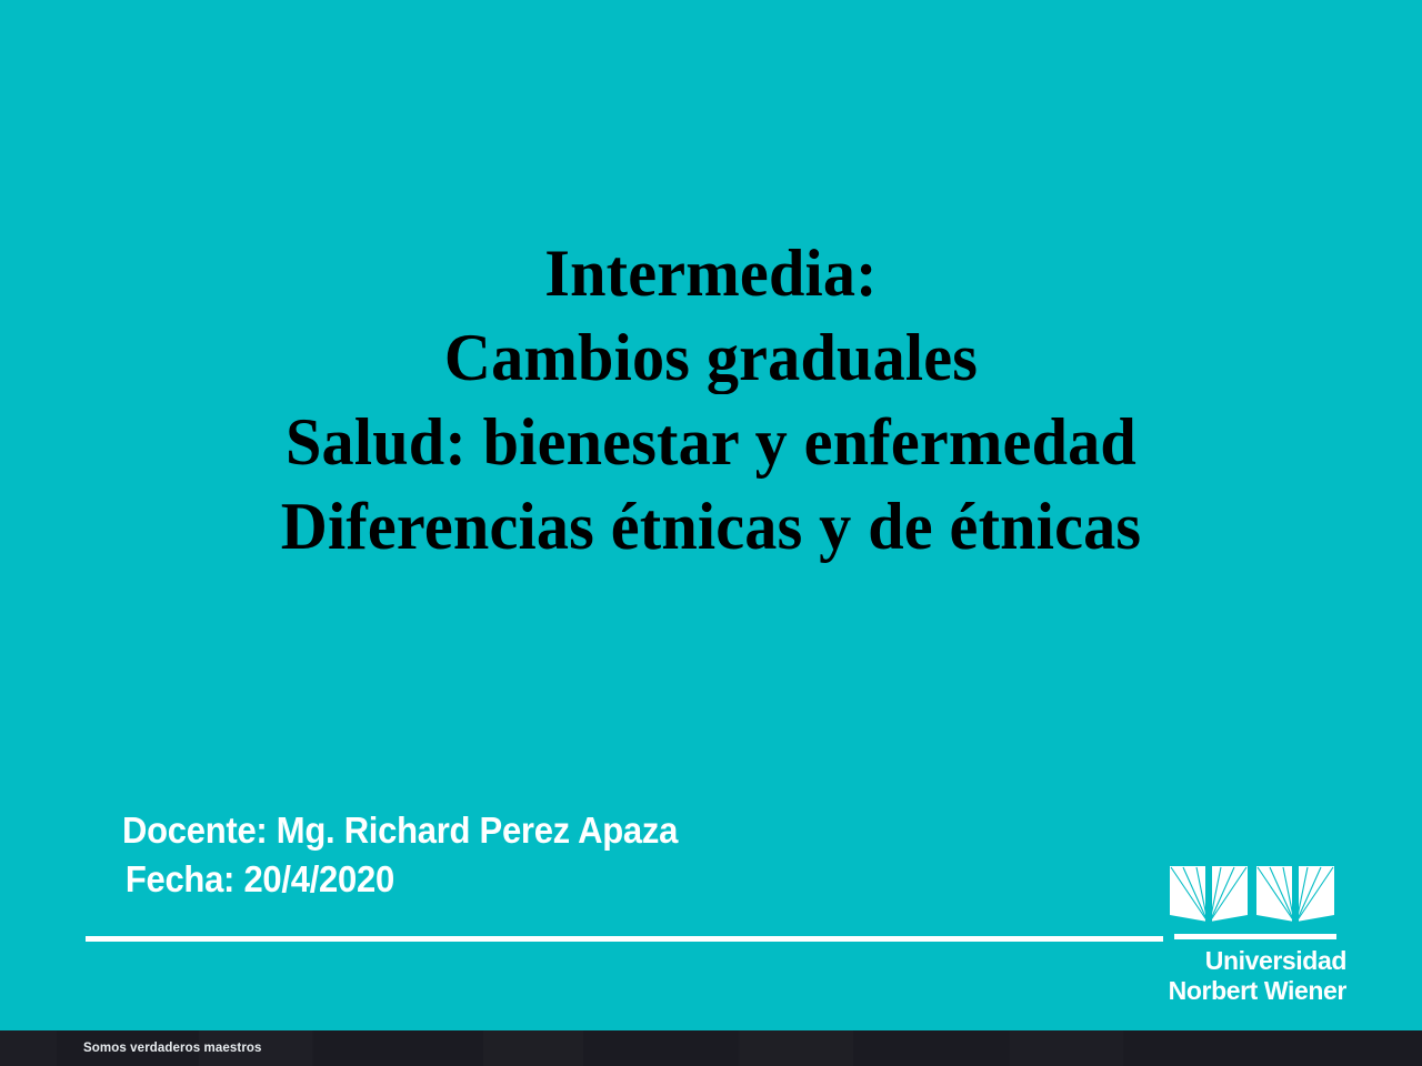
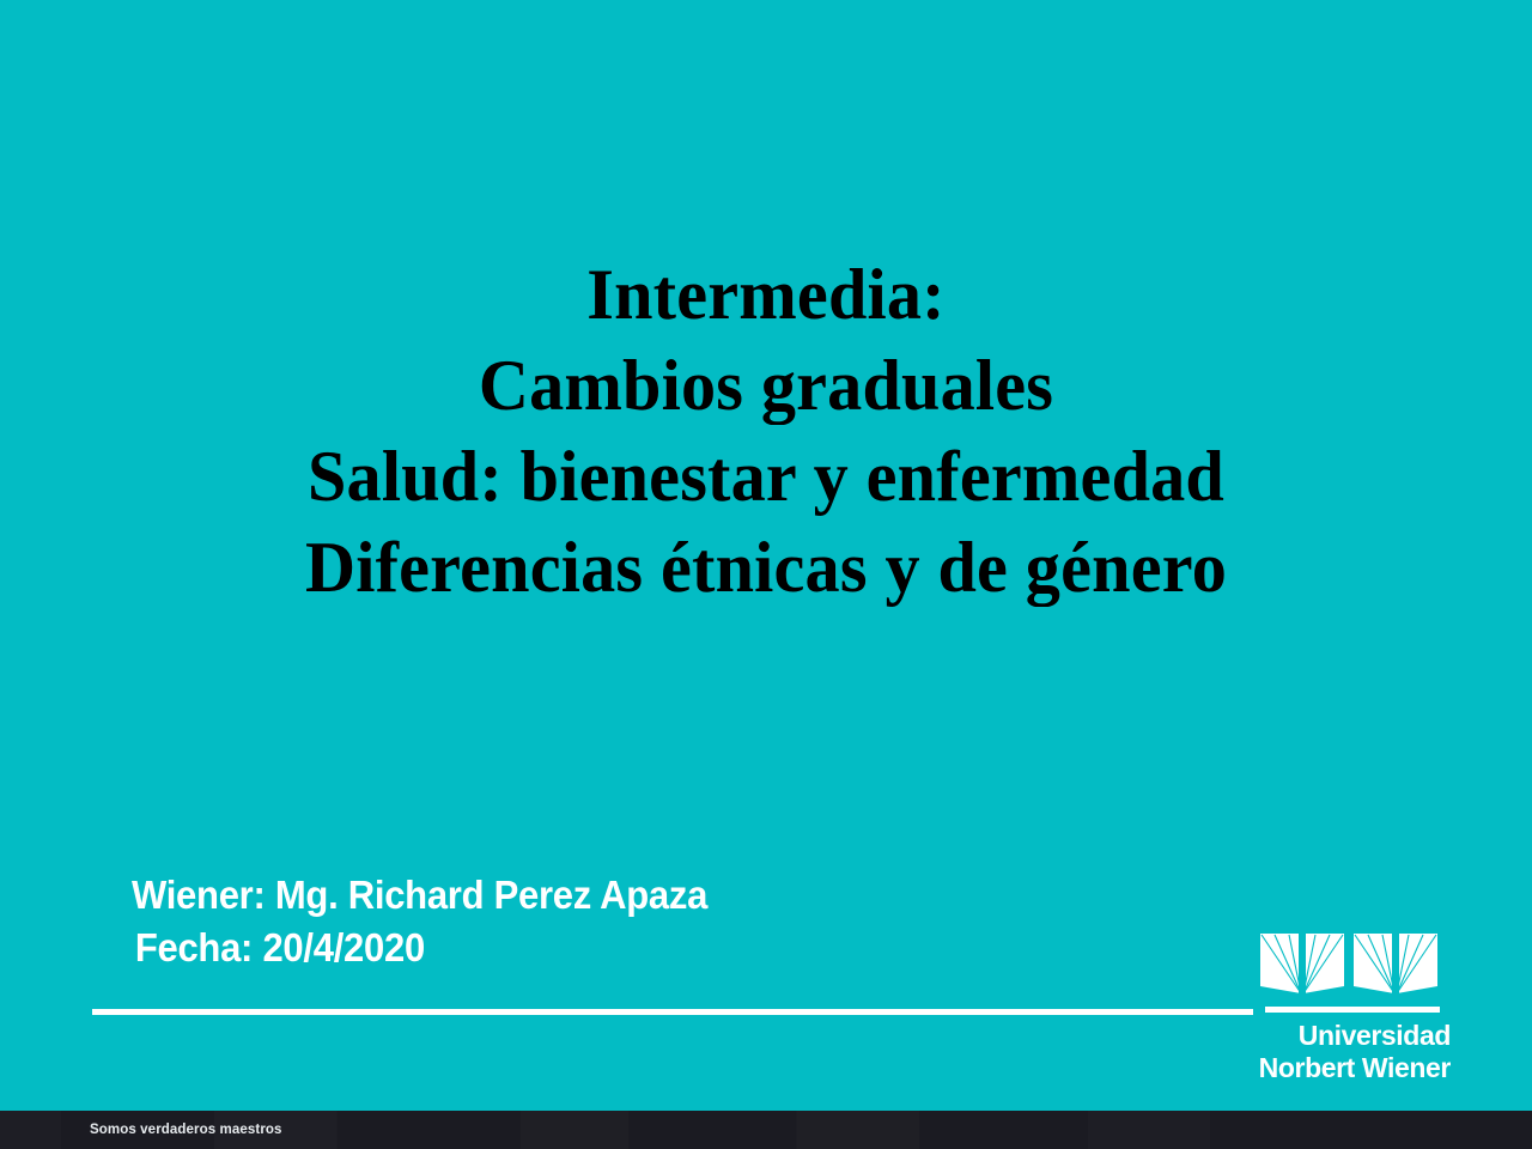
  Intermedia:
  Cambios graduales
  Salud: bienestar y enfermedad
- Diferencias étnicas y de étnicas
+ Diferencias étnicas y de género
- Docente: Mg. Richard Perez Apaza
+ Wiener: Mg. Richard Perez Apaza
  Fecha: 20/4/2020
  Universidad
  Norbert Wiener
  Somos verdaderos maestros
